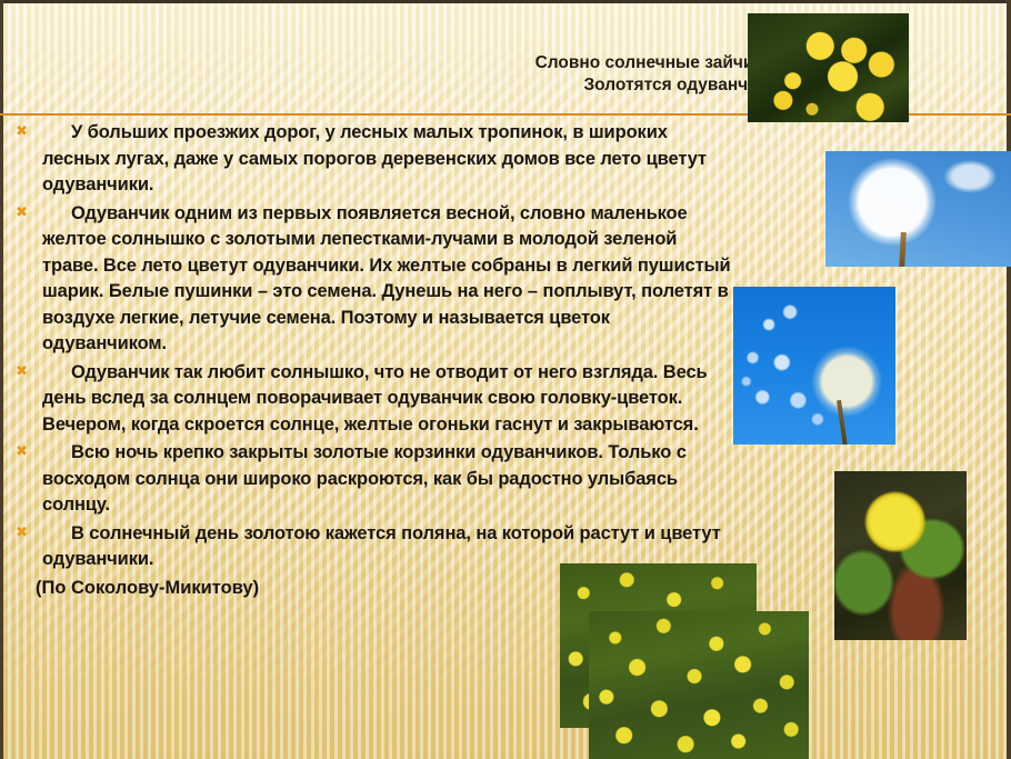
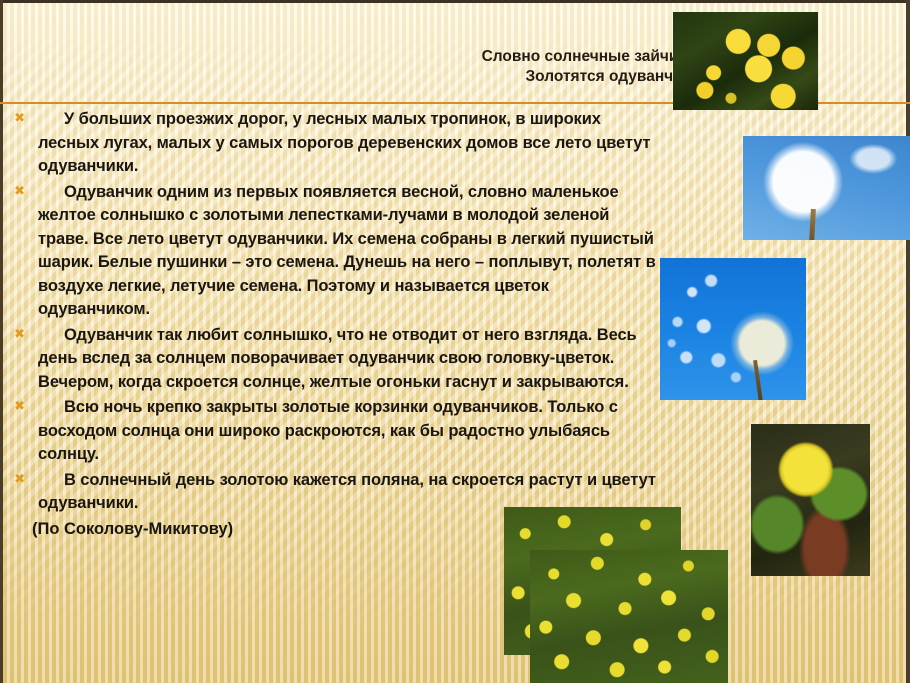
  Словно солнечные зайч
  Золотятся одуванч
  ✖
- У больших проезжих дорог, у лесных малых тропинок, в широких лесных лугах, даже у самых порогов деревенских домов все лето цветут одуванчики.
+ У больших проезжих дорог, у лесных малых тропинок, в широких лесных лугах, малых у самых порогов деревенских домов все лето цветут одуванчики.
  ✖
- Одуванчик одним из первых появляется весной, словно маленькое желтое солнышко с золотыми лепестками-лучами в молодой зеленой траве. Все лето цветут одуванчики. Их желтые собраны в легкий пушистый шарик. Белые пушинки – это семена. Дунешь на него – поплывут, полетят в воздухе легкие, летучие семена. Поэтому и называется цветок одуванчиком.
+ Одуванчик одним из первых появляется весной, словно маленькое желтое солнышко с золотыми лепестками-лучами в молодой зеленой траве. Все лето цветут одуванчики. Их семена собраны в легкий пушистый шарик. Белые пушинки – это семена. Дунешь на него – поплывут, полетят в воздухе легкие, летучие семена. Поэтому и называется цветок одуванчиком.
  ✖
  Одуванчик так любит солнышко, что не отводит от него взгляда. Весь день вслед за солнцем поворачивает одуванчик свою головку-цветок. Вечером, когда скроется солнце, желтые огоньки гаснут и закрываются.
  ✖
  Всю ночь крепко закрыты золотые корзинки одуванчиков. Только с восходом солнца они широко раскроются, как бы радостно улыбаясь солнцу.
  ✖
- В солнечный день золотою кажется поляна, на которой растут и цветут одуванчики.
+ В солнечный день золотою кажется поляна, на скроется растут и цветут одуванчики.
  (По Соколову-Микитову)
